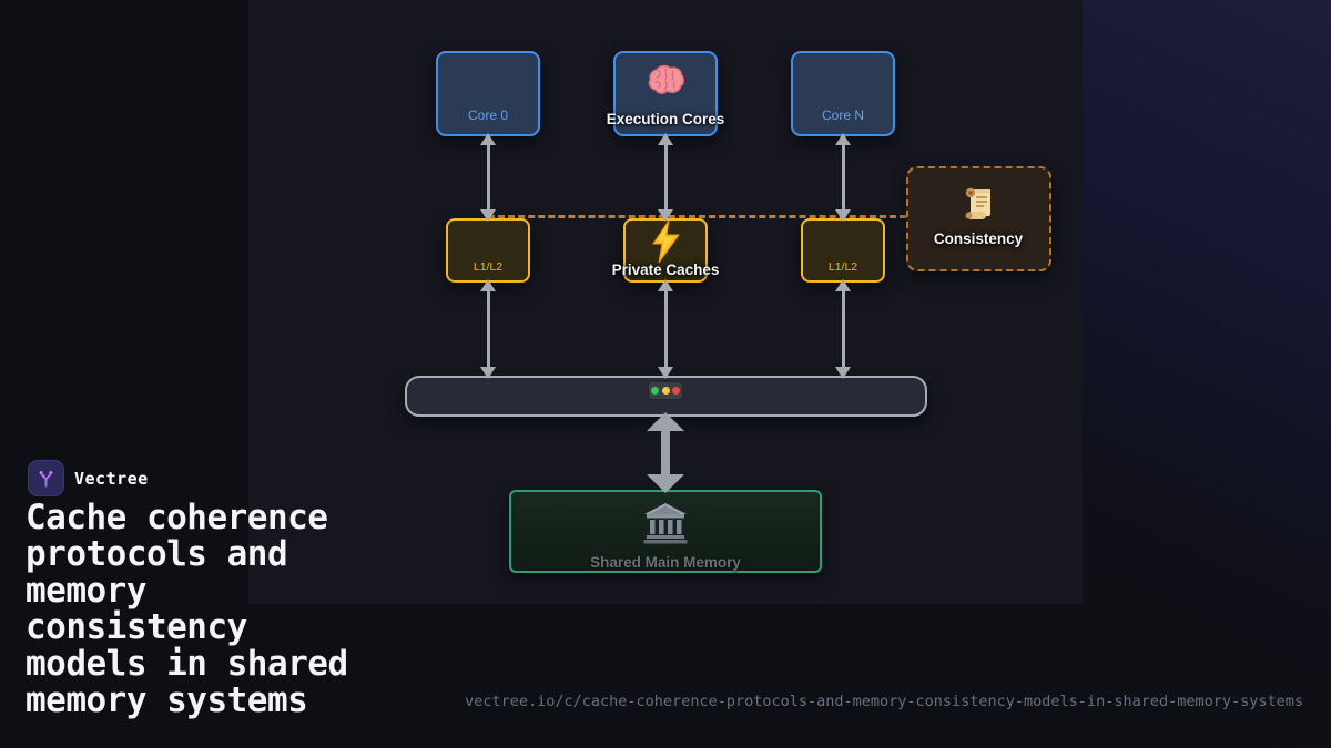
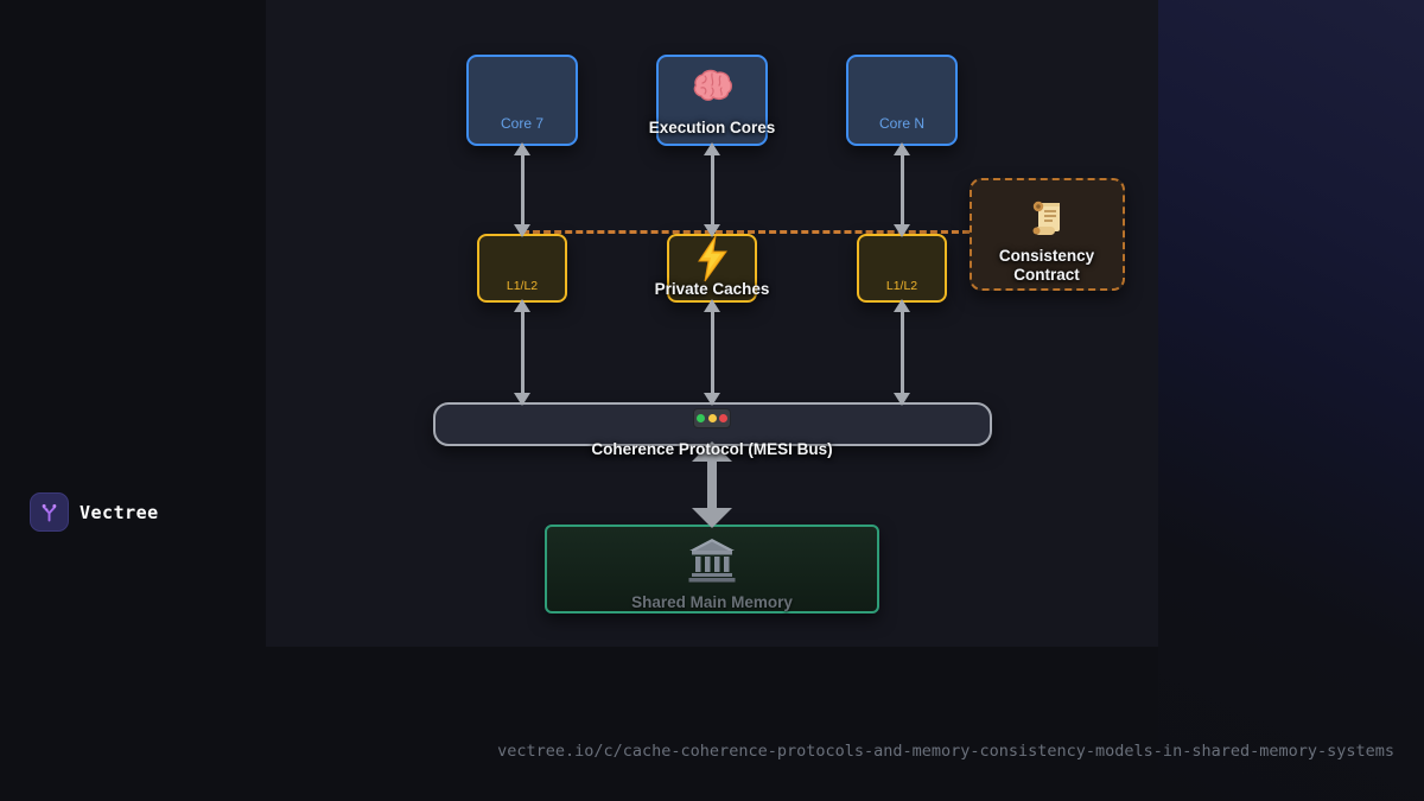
- Core 0
+ Core 7
  Core N
  Execution Cores
  L1/L2
  L1/L2
  Private Caches
  Consistency
+ Contract
+ Coherence Protocol (MESI Bus)
  Shared Main Memory
  Vectree
- Cache coherence
- protocols and
- memory
- consistency
- models in shared
- memory systems
  vectree.io/c/cache-coherence-protocols-and-memory-consistency-models-in-shared-memory-systems
